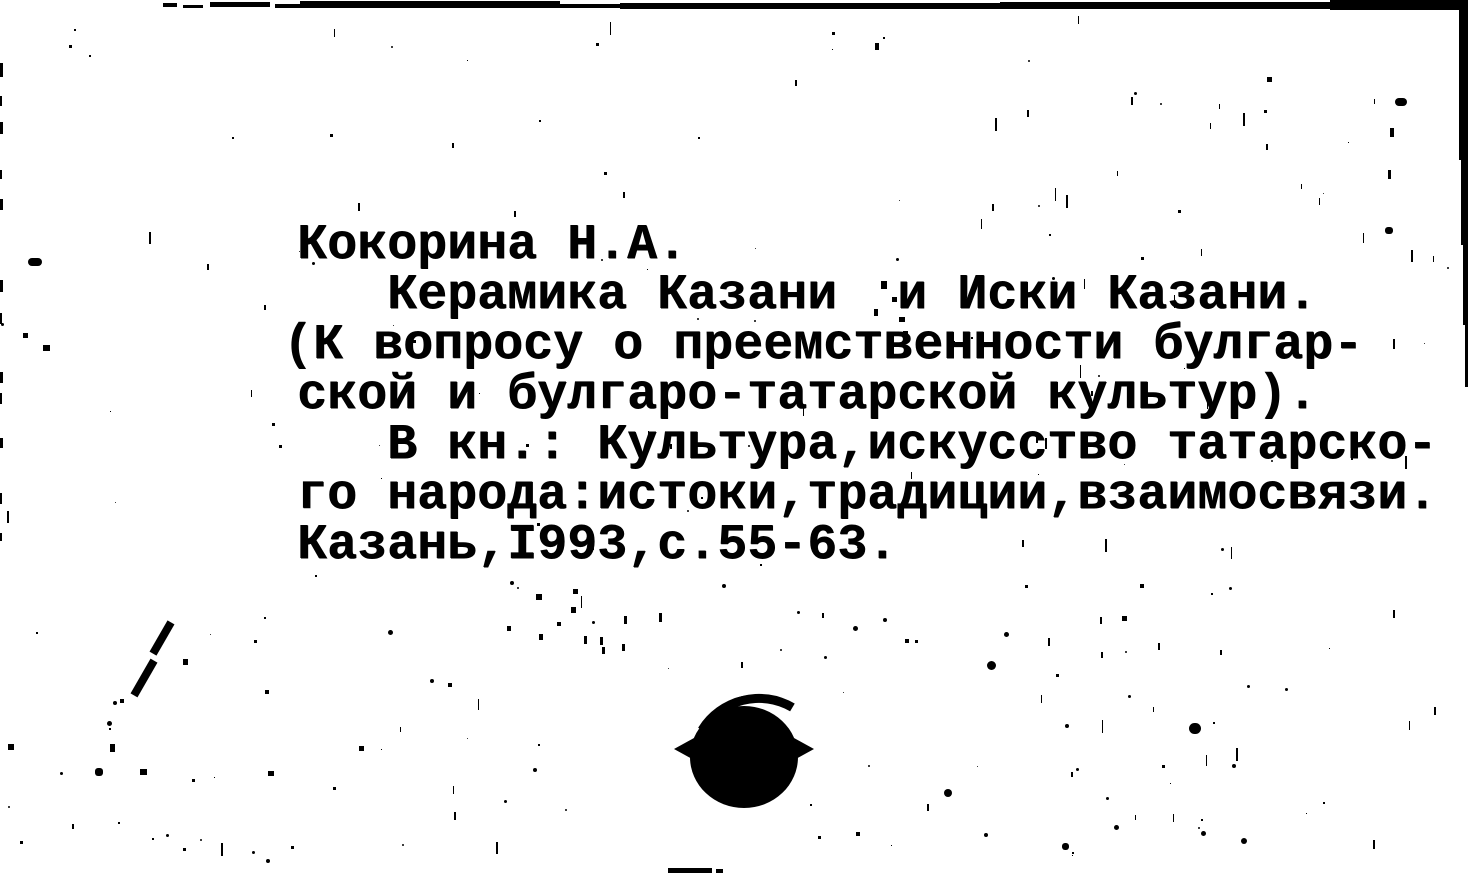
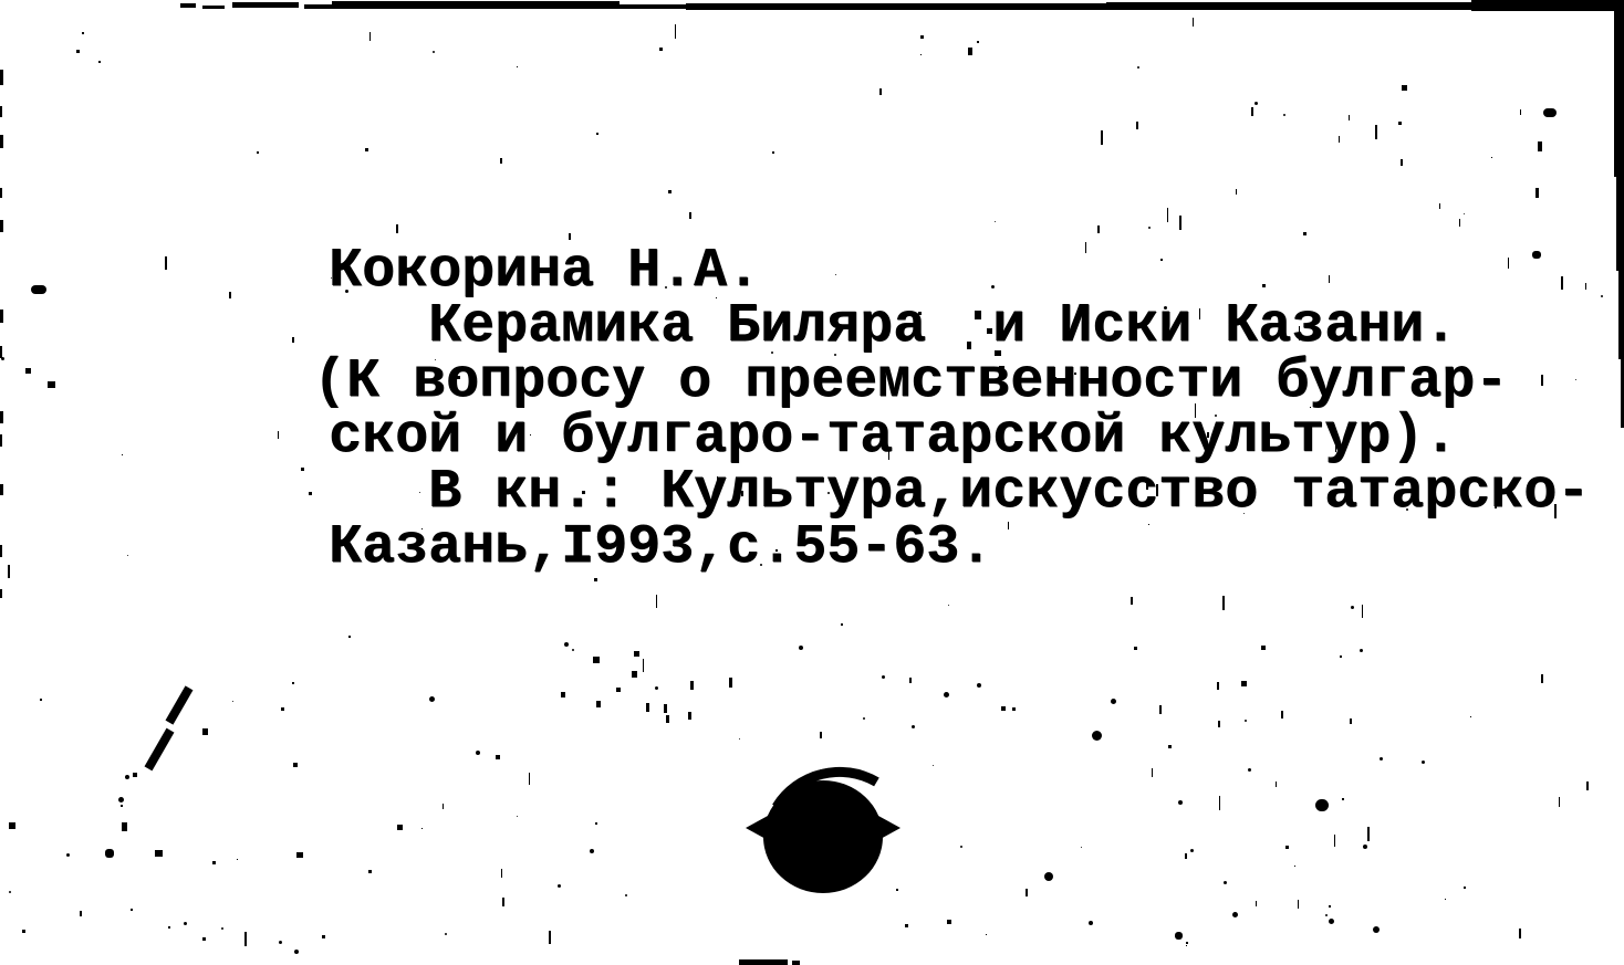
  Кокорина Н.А.
- Керамика Казани и Иски Казани.
+ Керамика Биляра и Иски Казани.
  (К вопросу о преемственности булгар-
  ской и булгаро-татарской кльтур).
  В кн.: Культура,искусство татарско-
- го народа:истоки,традиции,взаимосвязи.
  Казань,I993,с.55-63.
